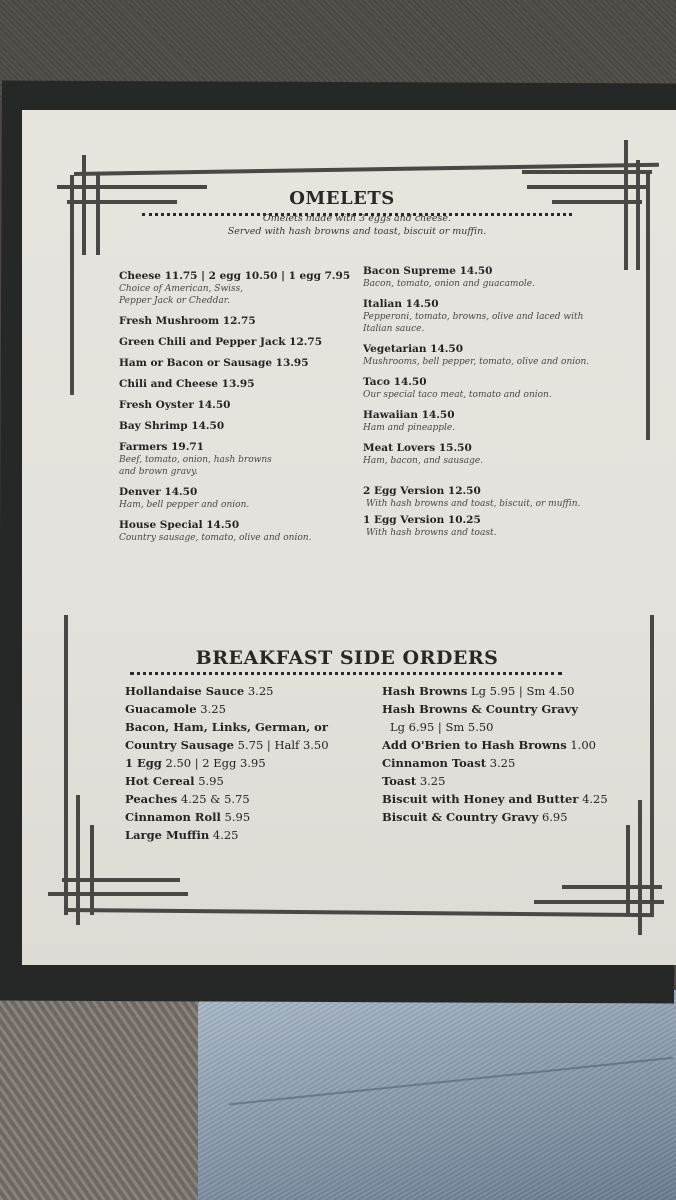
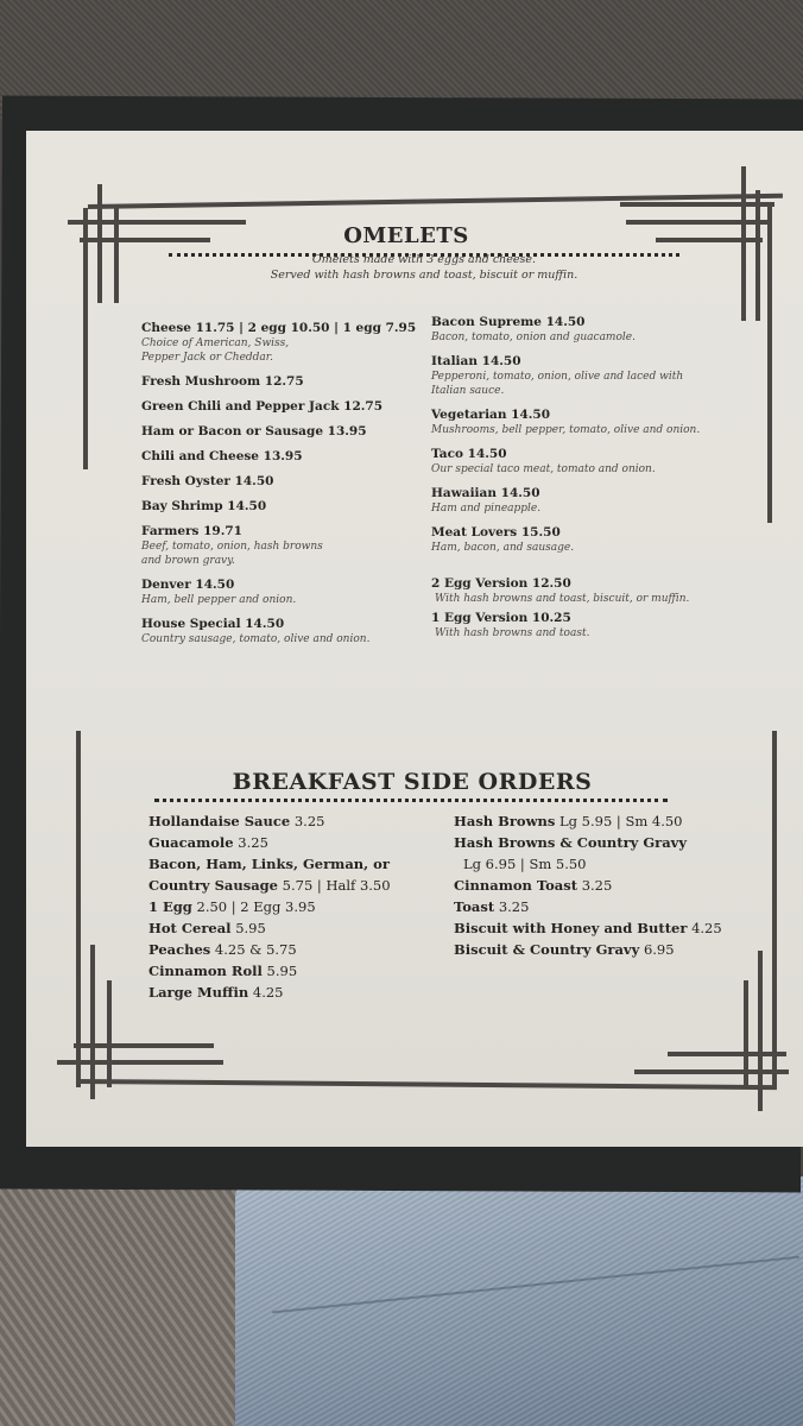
  OMELETS
  Omelets made with 3 eggs and cheese.
  Served with hash browns and toast, biscuit or muffin.
  Cheese 11.75 | 2 egg 10.50 | 1 egg 7.95
  Choice of American, Swiss,
  Pepper Jack or Cheddar.
  Fresh Mushroom 12.75
  Green Chili and Pepper Jack 12.75
  Ham or Bacon or Sausage 13.95
  Chili and Cheese 13.95
  Fresh Oyster 14.50
  Bay Shrimp 14.50
  Farmers 19.71
  Beef, tomato, onion, hash browns
  and brown gravy.
  Denver 14.50
  Ham, bell pepper and onion.
  House Special 14.50
  Country sausage, tomato, olive and onion.
  Bacon Supreme 14.50
  Bacon, tomato, onion and guacamole.
  Italian 14.50
- Pepperoni, tomato, browns, olive and laced with
+ Pepperoni, tomato, onion, olive and laced with
  Italian sauce.
  Vegetarian 14.50
  Mushrooms, bell pepper, tomato, olive and onion.
  Taco 14.50
  Our special taco meat, tomato and onion.
  Hawaiian 14.50
  Ham and pineapple.
  Meat Lovers 15.50
  Ham, bacon, and sausage.
  2 Egg Version 12.50
  With hash browns and toast, biscuit, or muffin.
  1 Egg Version 10.25
  With hash browns and toast.
  BREAKFAST SIDE ORDERS
  Hollandaise Sauce 3.25
  Guacamole 3.25
  Bacon, Ham, Links, German, or
  Country Sausage 5.75 | Half 3.50
  1 Egg 2.50 | 2 Egg 3.95
  Hot Cereal 5.95
  Peaches 4.25 & 5.75
  Cinnamon Roll 5.95
  Large Muffin 4.25
  Hash Browns Lg 5.95 | Sm 4.50
  Hash Browns & Country Gravy
  Lg 6.95 | Sm 5.50
- Add O'Brien to Hash Browns 1.00
  Cinnamon Toast 3.25
  Toast 3.25
  Biscuit with Honey and Butter 4.25
  Biscuit & Country Gravy 6.95
